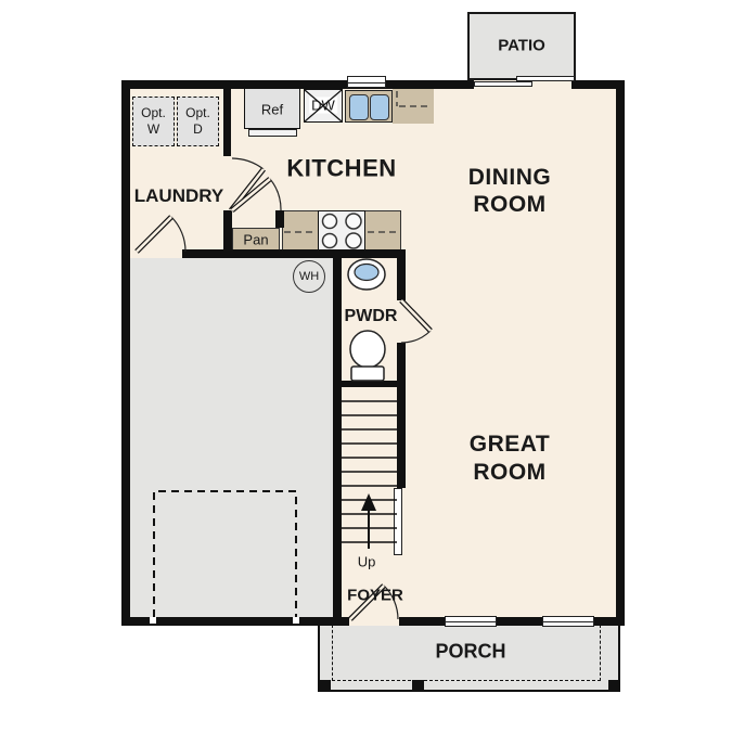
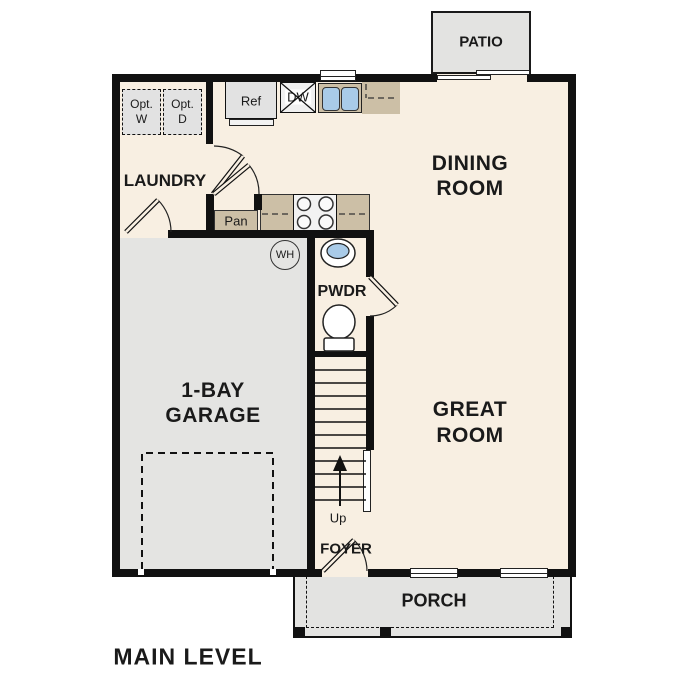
  DW
  Opt.
  W
  Opt.
  D
  WH
  PATIO
- KITCHEN
  DINING
  ROOM
  LAUNDRY
  Ref
  Pan
  PWDR
  GREAT
  ROOM
+ 1-BAY
+ GARAGE
  Up
  FOYER
  PORCH
+ MAIN LEVEL
